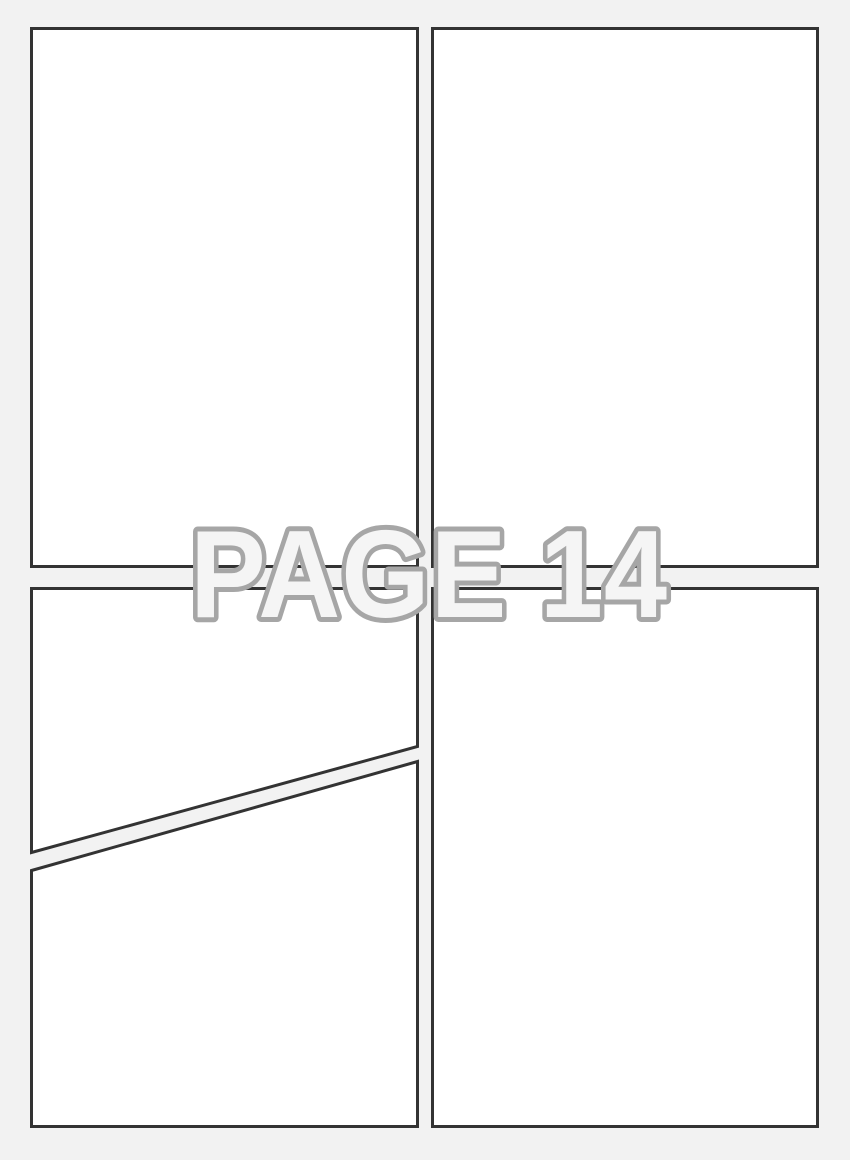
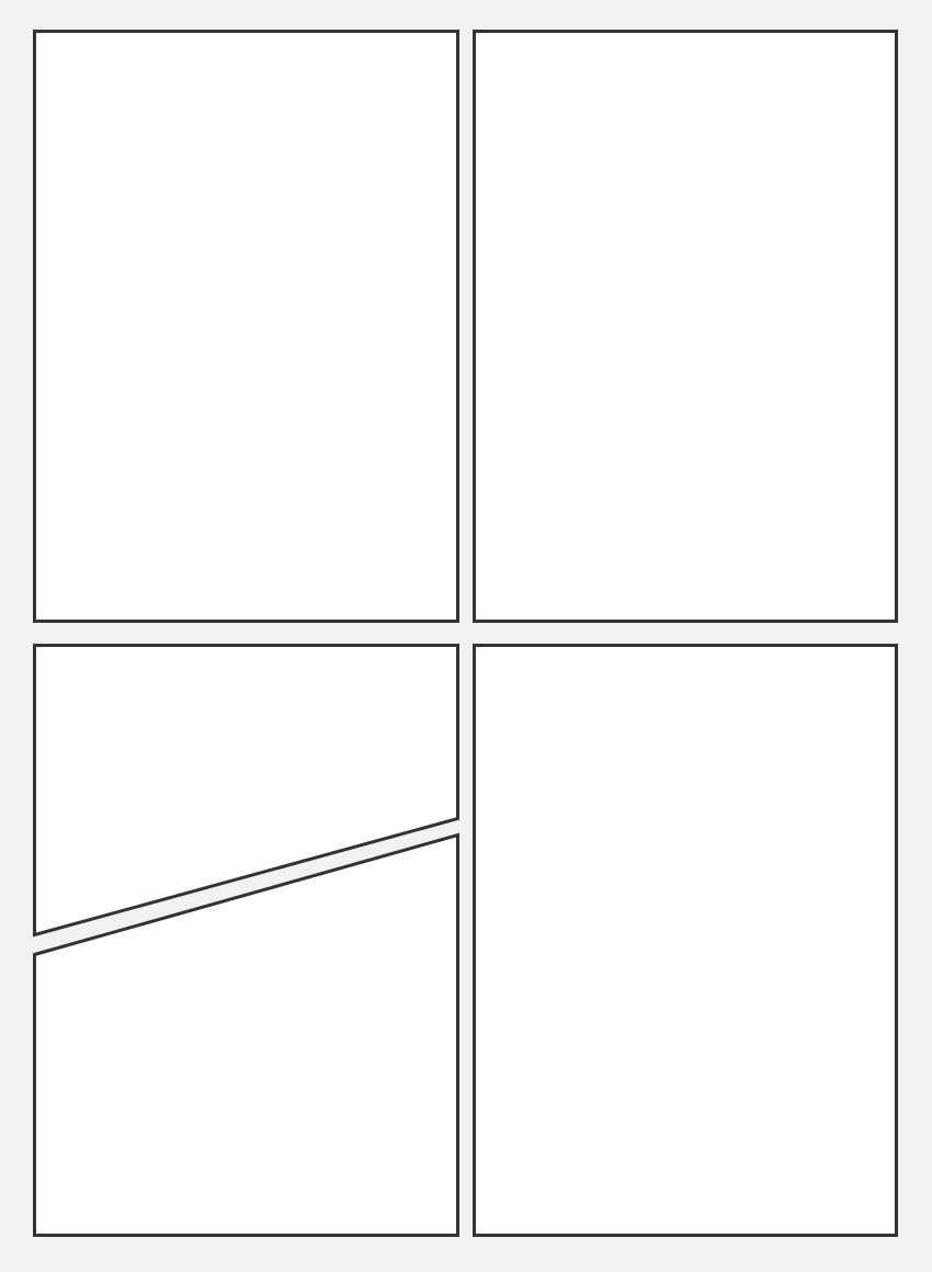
- PAGE 14
